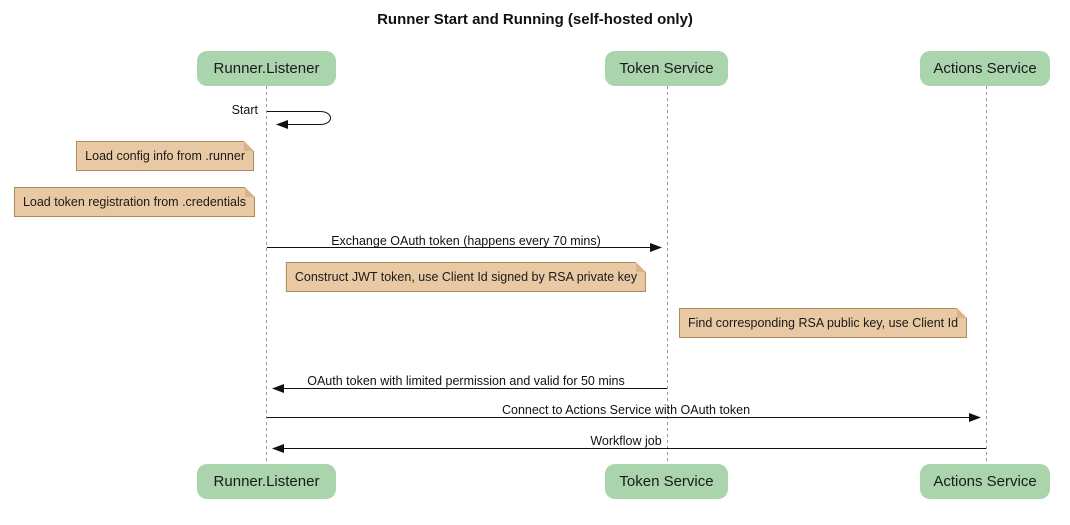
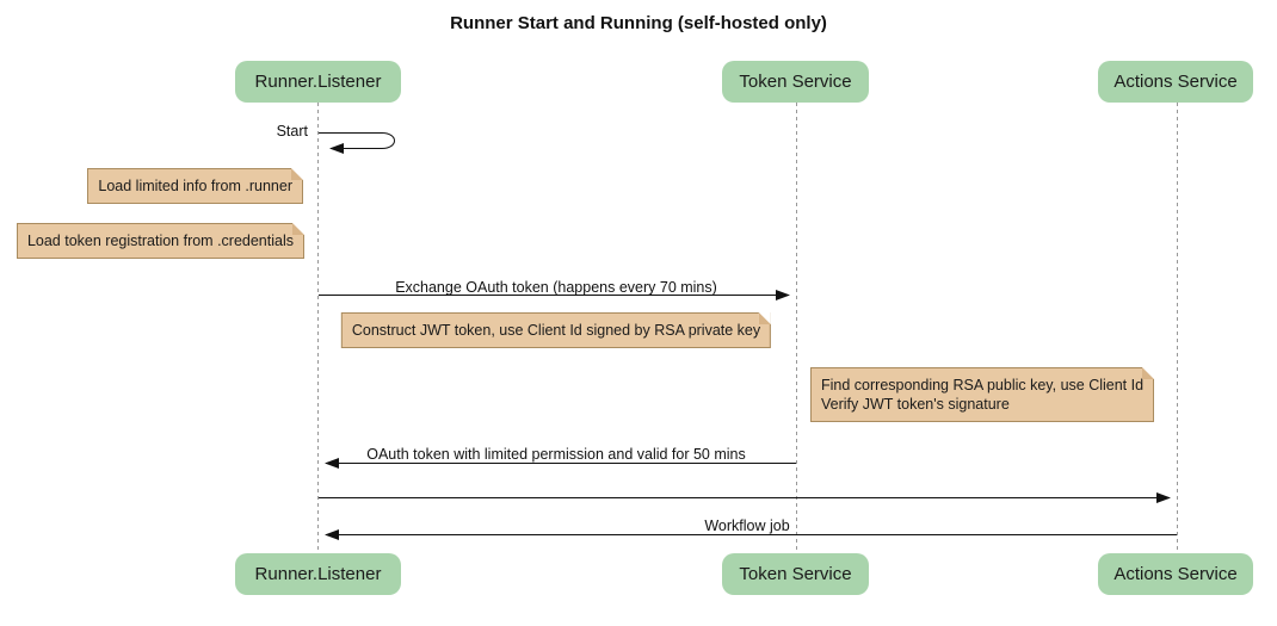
  Runner Start and Running (self-hosted only)
  Runner.Listener
  Token Service
  Actions Service
  Runner.Listener
  Token Service
  Actions Service
  Start
  Exchange OAuth token (happens every 70 mins)
  OAuth token with limited permission and valid for 50 mins
- Connect to Actions Service with OAuth token
  Workflow job
- Load config info from .runner
+ Load limited info from .runner
  Load token registration from .credentials
  Construct JWT token, use Client Id signed by RSA private key
  Find corresponding RSA public key, use Client Id
+ Verify JWT token's signature
